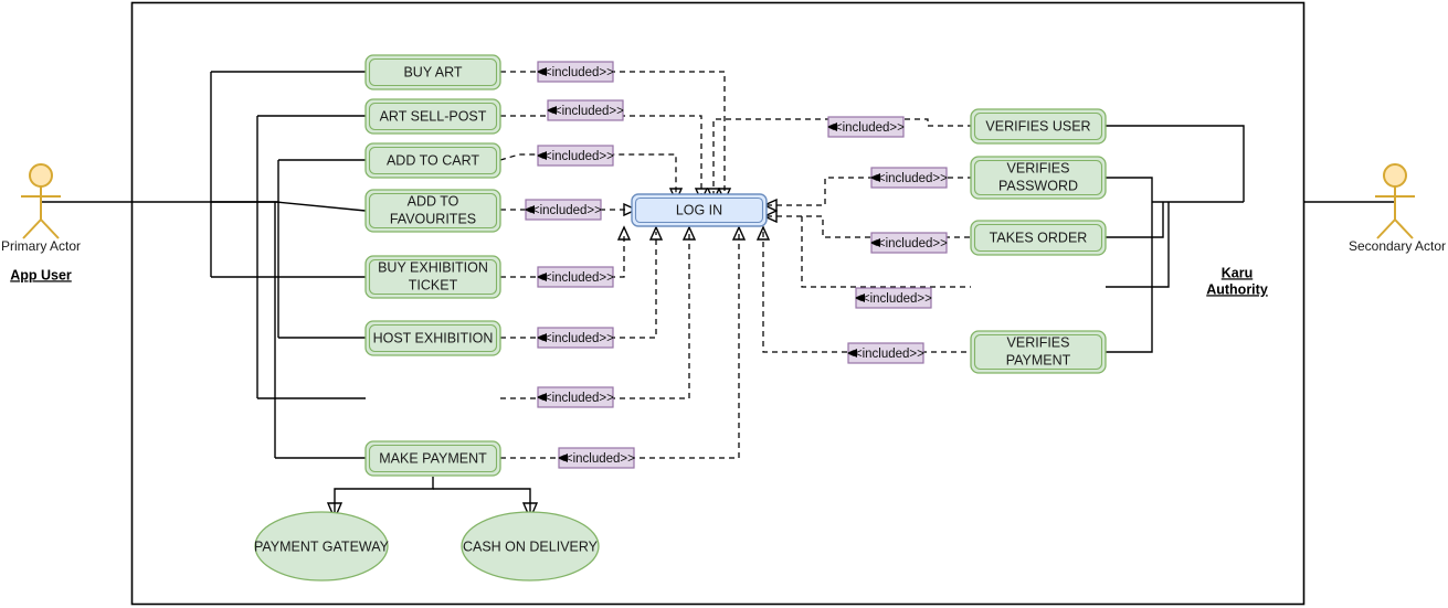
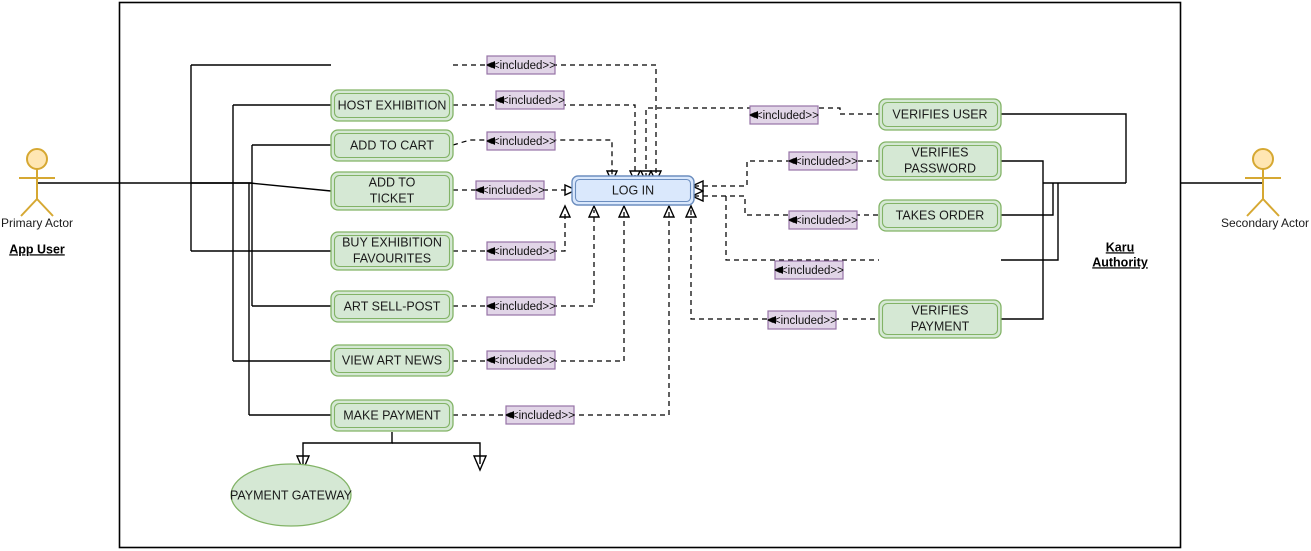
  Primary Actor
  App User
  Secondary Actor
  Karu
  Authority
- BUY ART
- ART SELL-POST
+ HOST EXHIBITION
  ADD TO CART
  ADD TO
- FAVOURITES
+ TICKET
  BUY EXHIBITION
- TICKET
+ FAVOURITES
- HOST EXHIBITION
+ ART SELL-POST
+ VIEW ART NEWS
  MAKE PAYMENT
  LOG IN
  VERIFIES USER
  VERIFIES
  PASSWORD
  TAKES ORDER
  VERIFIES
  PAYMENT
  PAYMENT GATEWAY
- CASH ON DELIVERY
  <included>>
  <included>>
  <included>>
  <included>>
  <included>>
  <included>>
  <included>>
  <included>>
  <included>>
  <included>>
  <included>>
  <included>>
  <included>>
